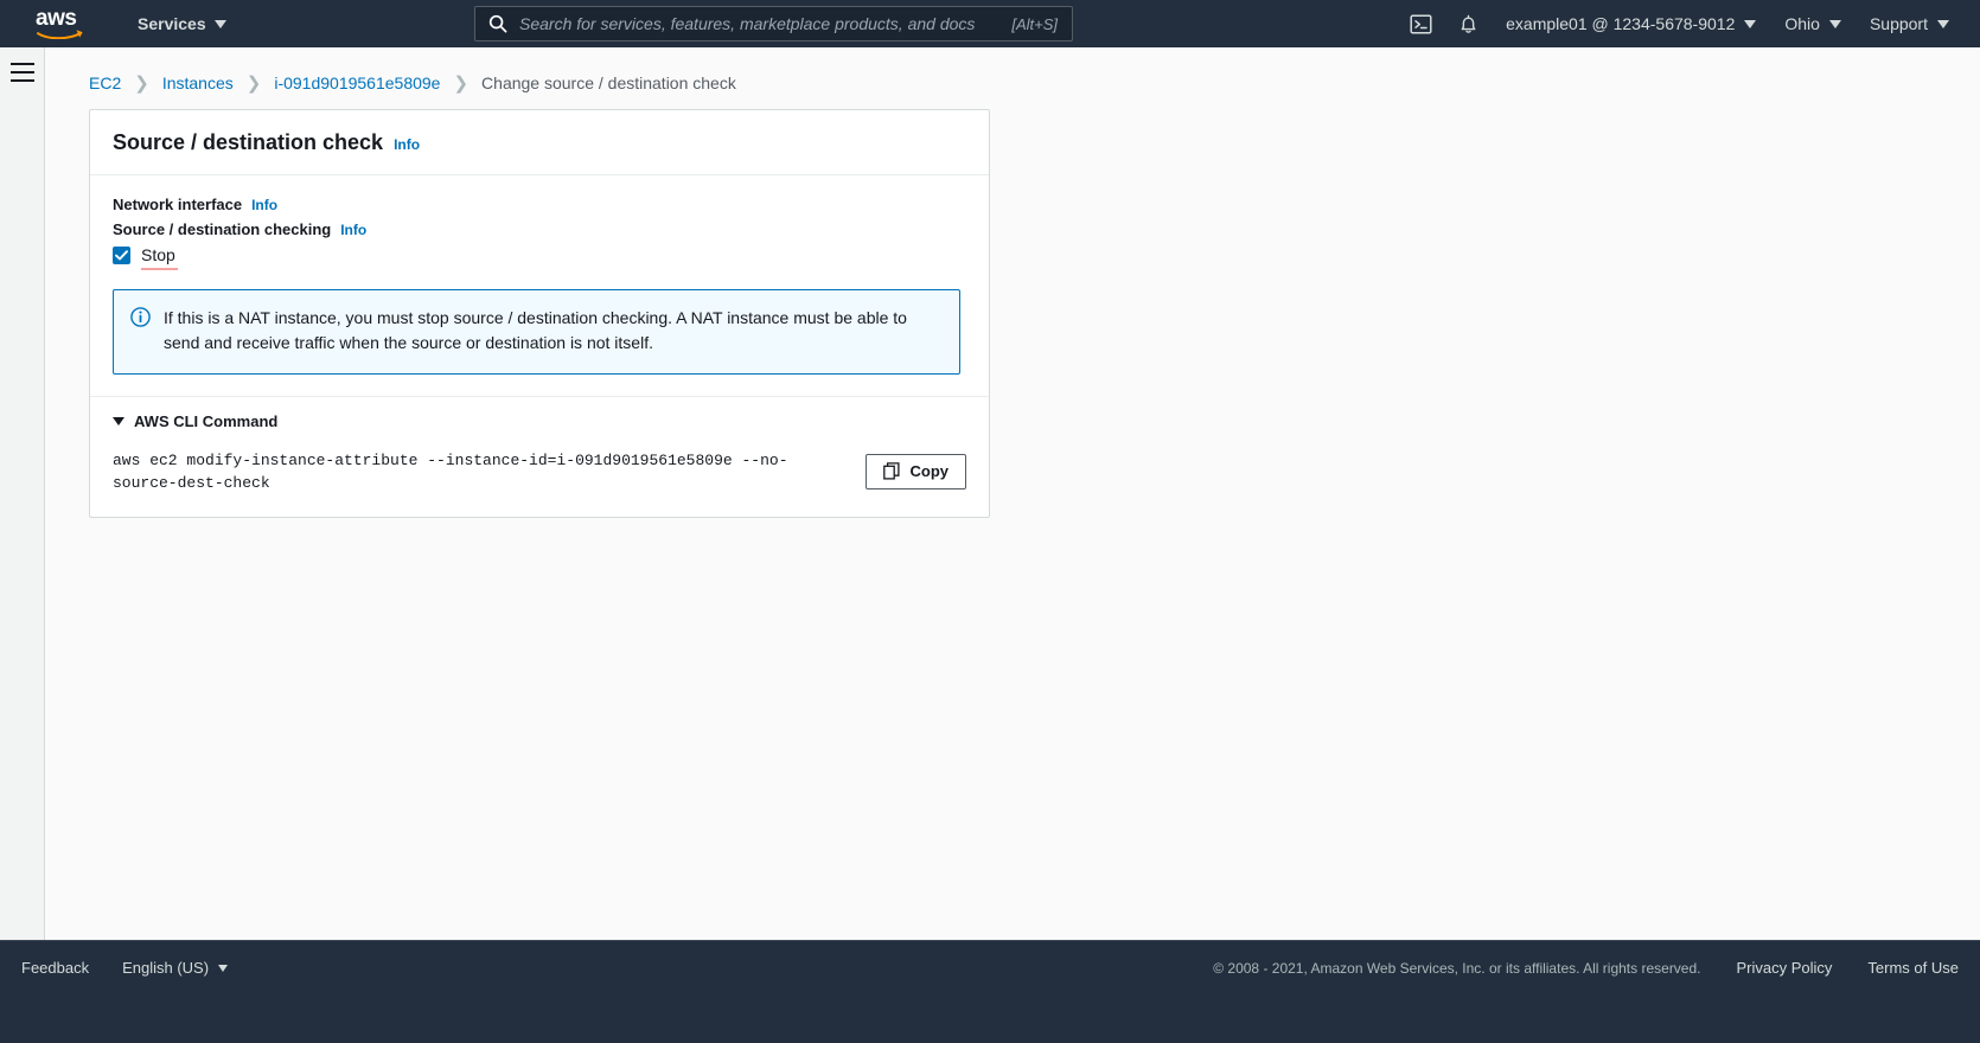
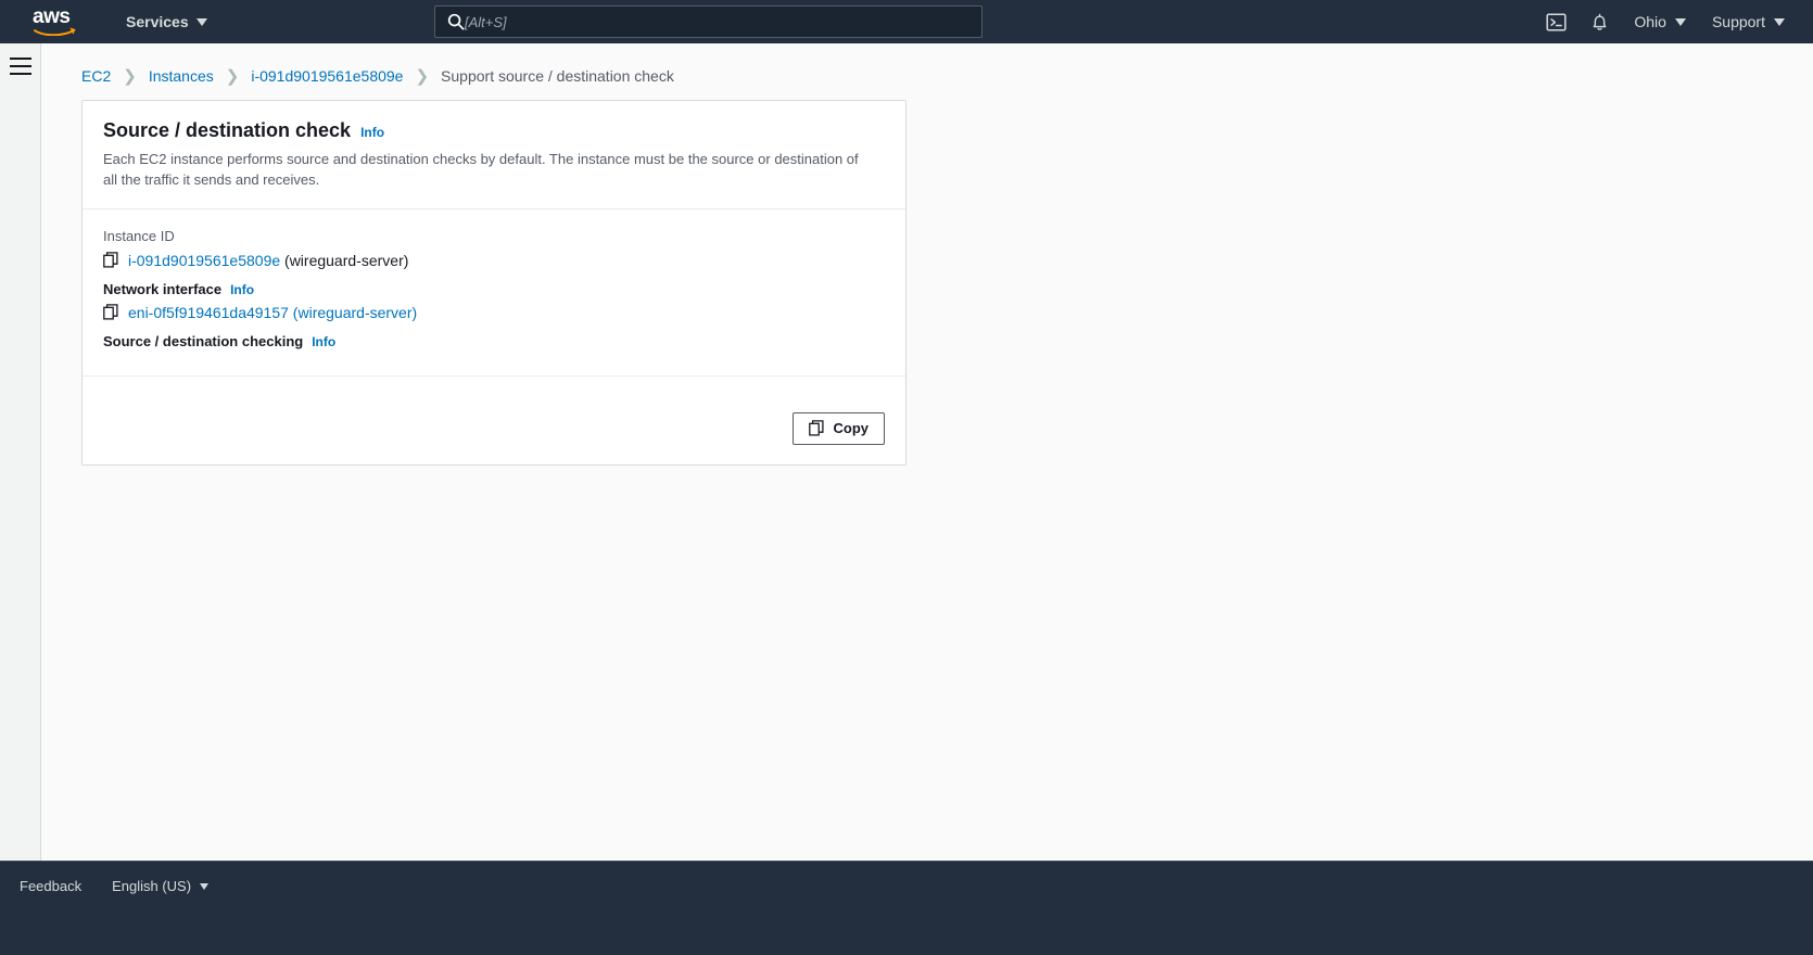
  aws
  Services
- Search for services, features, marketplace products, and docs
  [Alt+S]
- example01 @ 1234-5678-9012
  Ohio
  Support
  EC2
  ❯
  Instances
  ❯
  i-091d9019561e5809e
  ❯
- Change source / destination check
+ Support source / destination check
  Source / destination check Info
+ Each EC2 instance performs source and destination checks by default. The instance must be the source or destination of all the traffic it sends and receives.
+ Instance ID
+ i-091d9019561e5809e (wireguard-server)
  Network interface
  Info
+ eni-0f5f919461da49157 (wireguard-server)
  Source / destination checking
  Info
- Stop
- If this is a NAT instance, you must stop source / destination checking. A NAT instance must be able to send and receive traffic when the source or destination is not itself.
- AWS CLI Command
- aws ec2 modify-instance-attribute --instance-id=i-091d9019561e5809e --no-source-dest-check
  Copy
  Feedback
  English (US)
- © 2008 - 2021, Amazon Web Services, Inc. or its affiliates. All rights reserved.
- Privacy Policy
- Terms of Use
